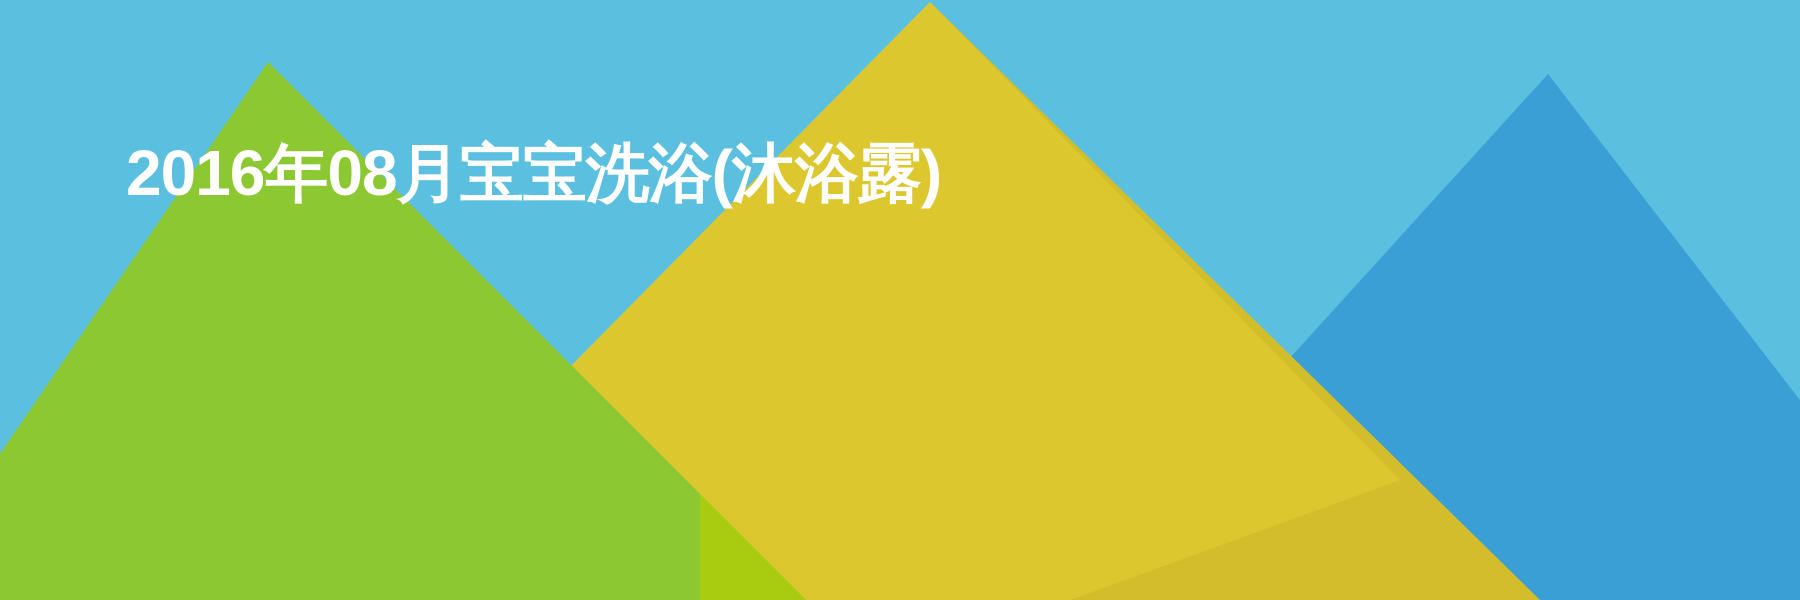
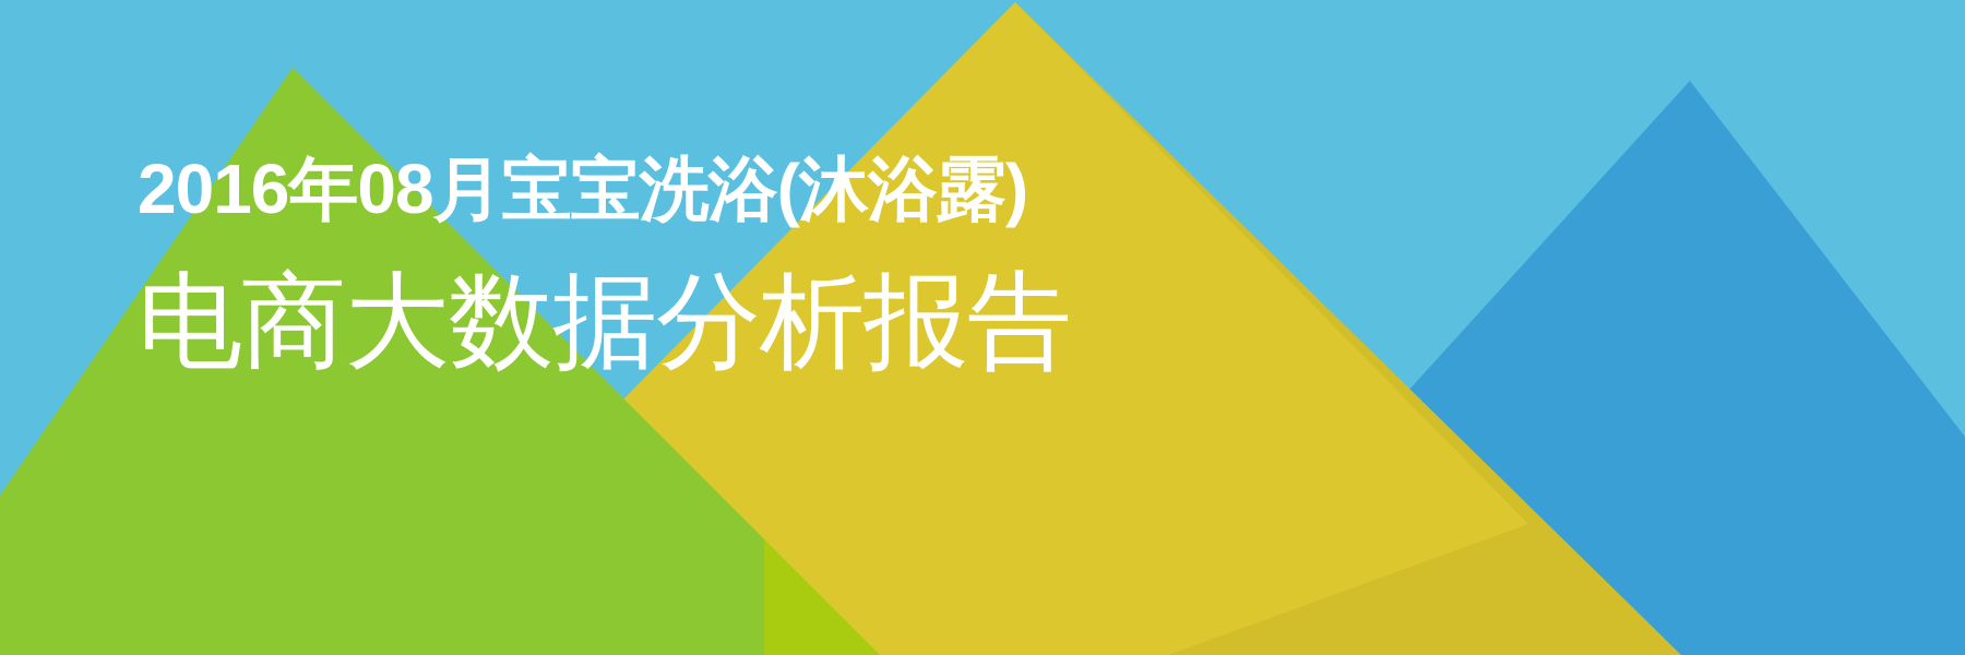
  2016年08月宝宝洗浴(沐浴露)
+ 电商大数据分析报告
